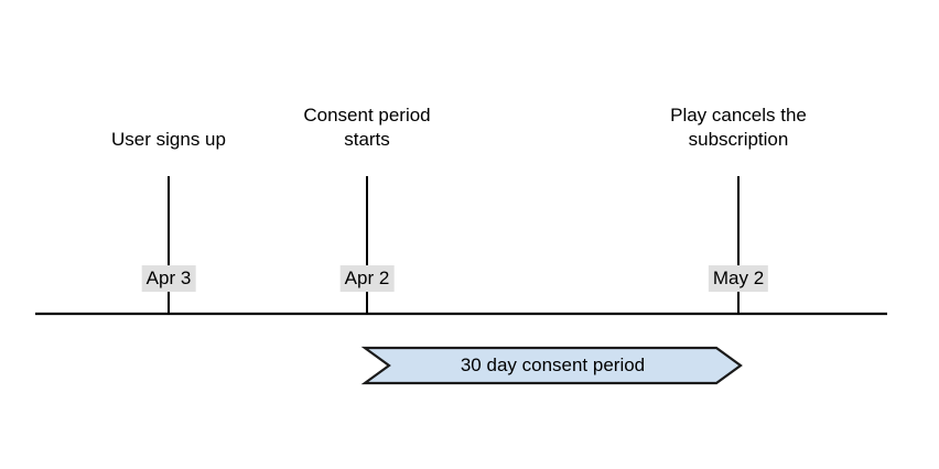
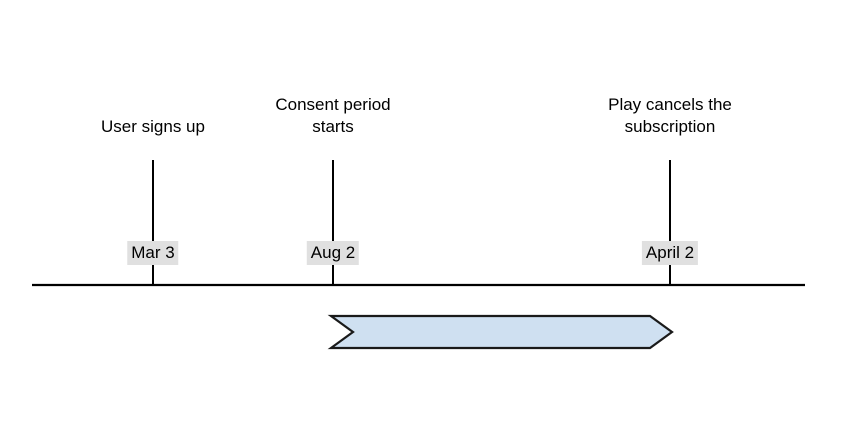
  User signs up
- Apr 3
+ Mar 3
  Consent period
  starts
- Apr 2
+ Aug 2
  Play cancels the
  subscription
- May 2
+ April 2
- 30 day consent period
